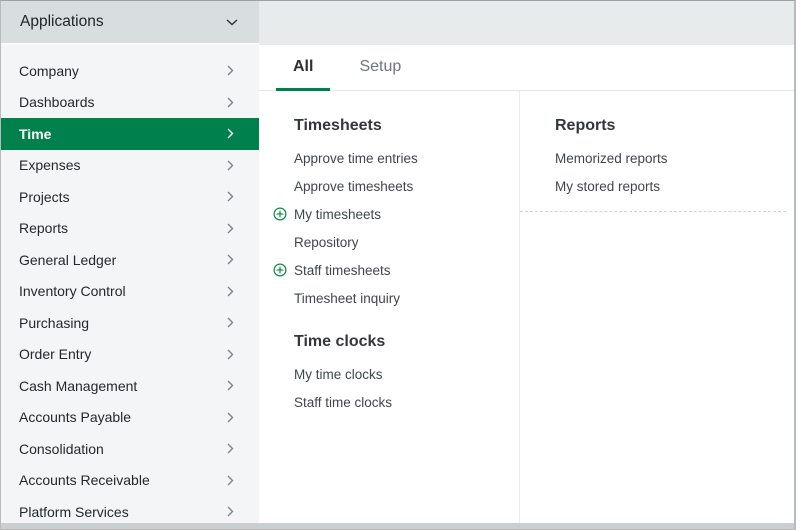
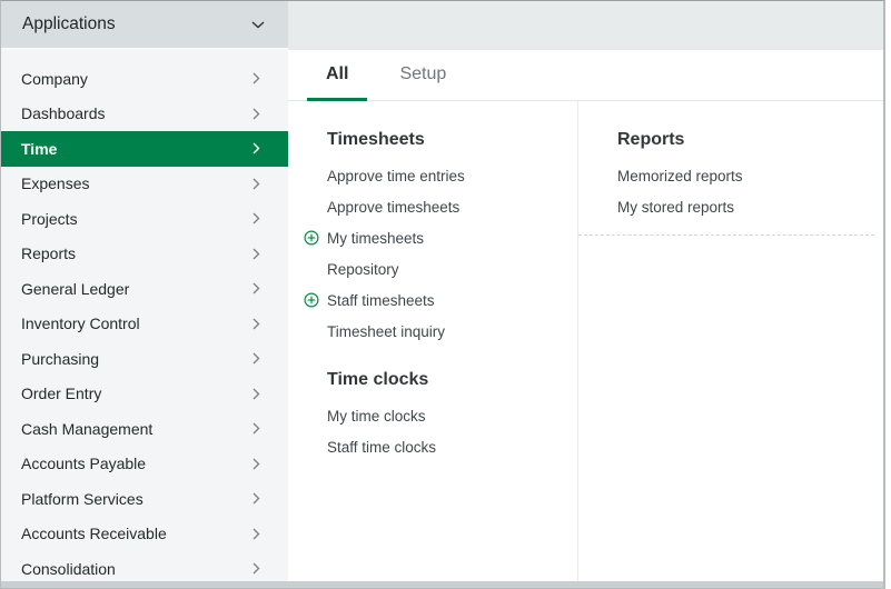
  Applications
  Company
  Dashboards
  Time
  Expenses
  Projects
  Reports
  General Ledger
  Inventory Control
  Purchasing
  Order Entry
  Cash Management
  Accounts Payable
- Consolidation
+ Platform Services
  Accounts Receivable
- Platform Services
+ Consolidation
  All
  Setup
  Timesheets
  Approve time entries
  Approve timesheets
  My timesheets
  Repository
  Staff timesheets
  Timesheet inquiry
  Time clocks
  My time clocks
  Staff time clocks
  Reports
  Memorized reports
  My stored reports
